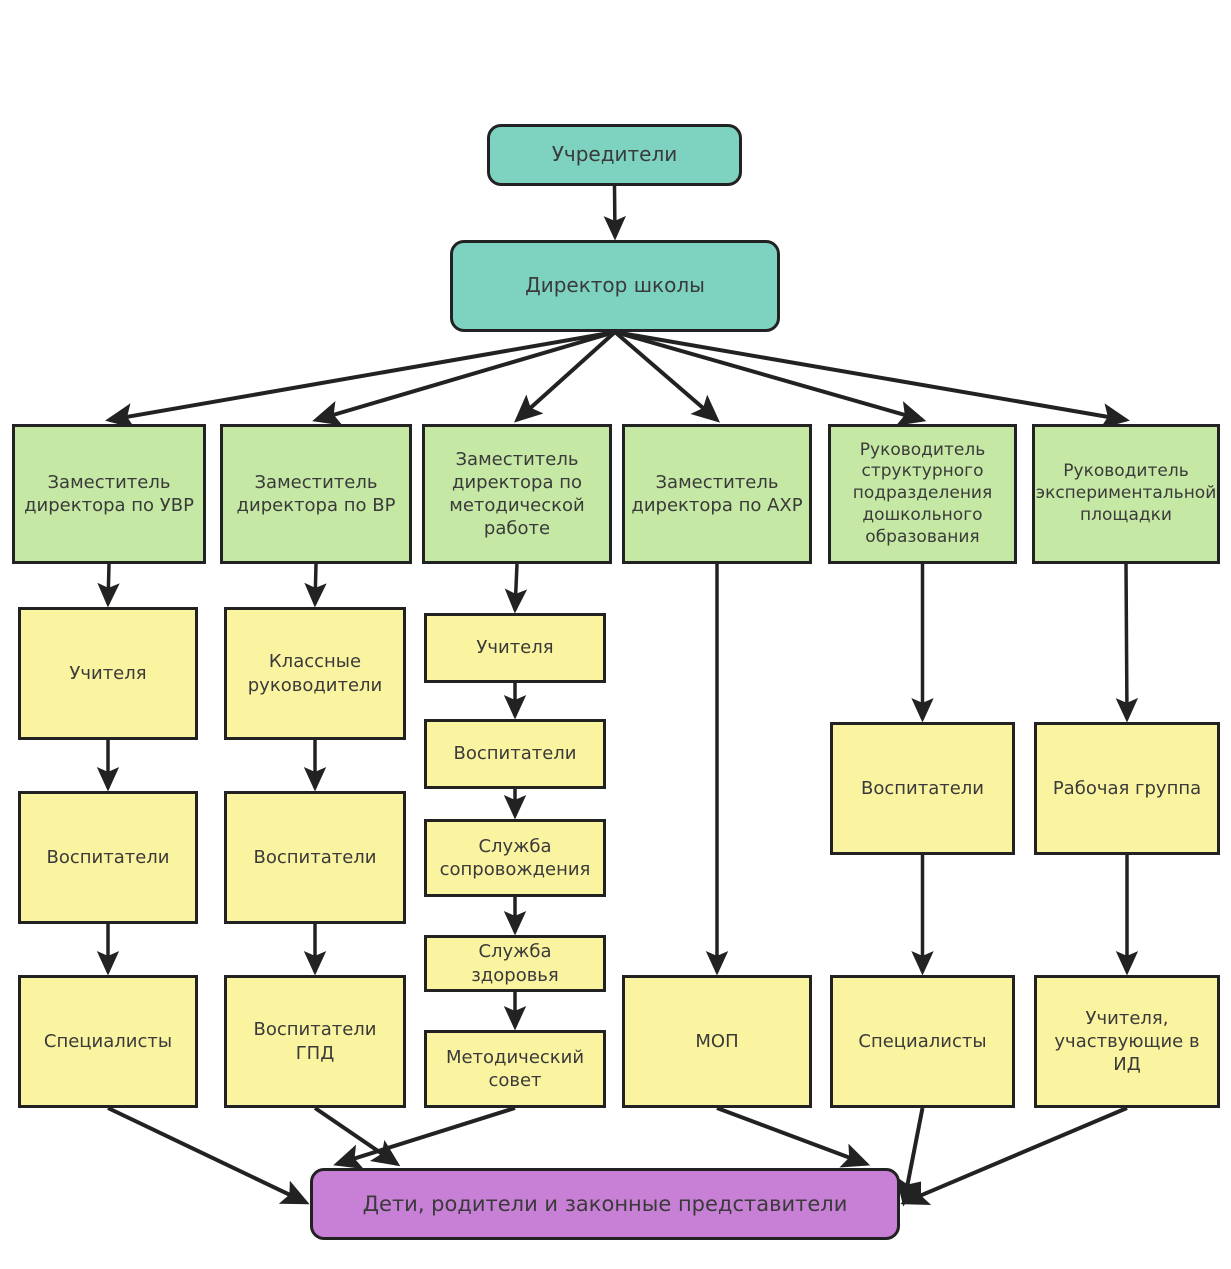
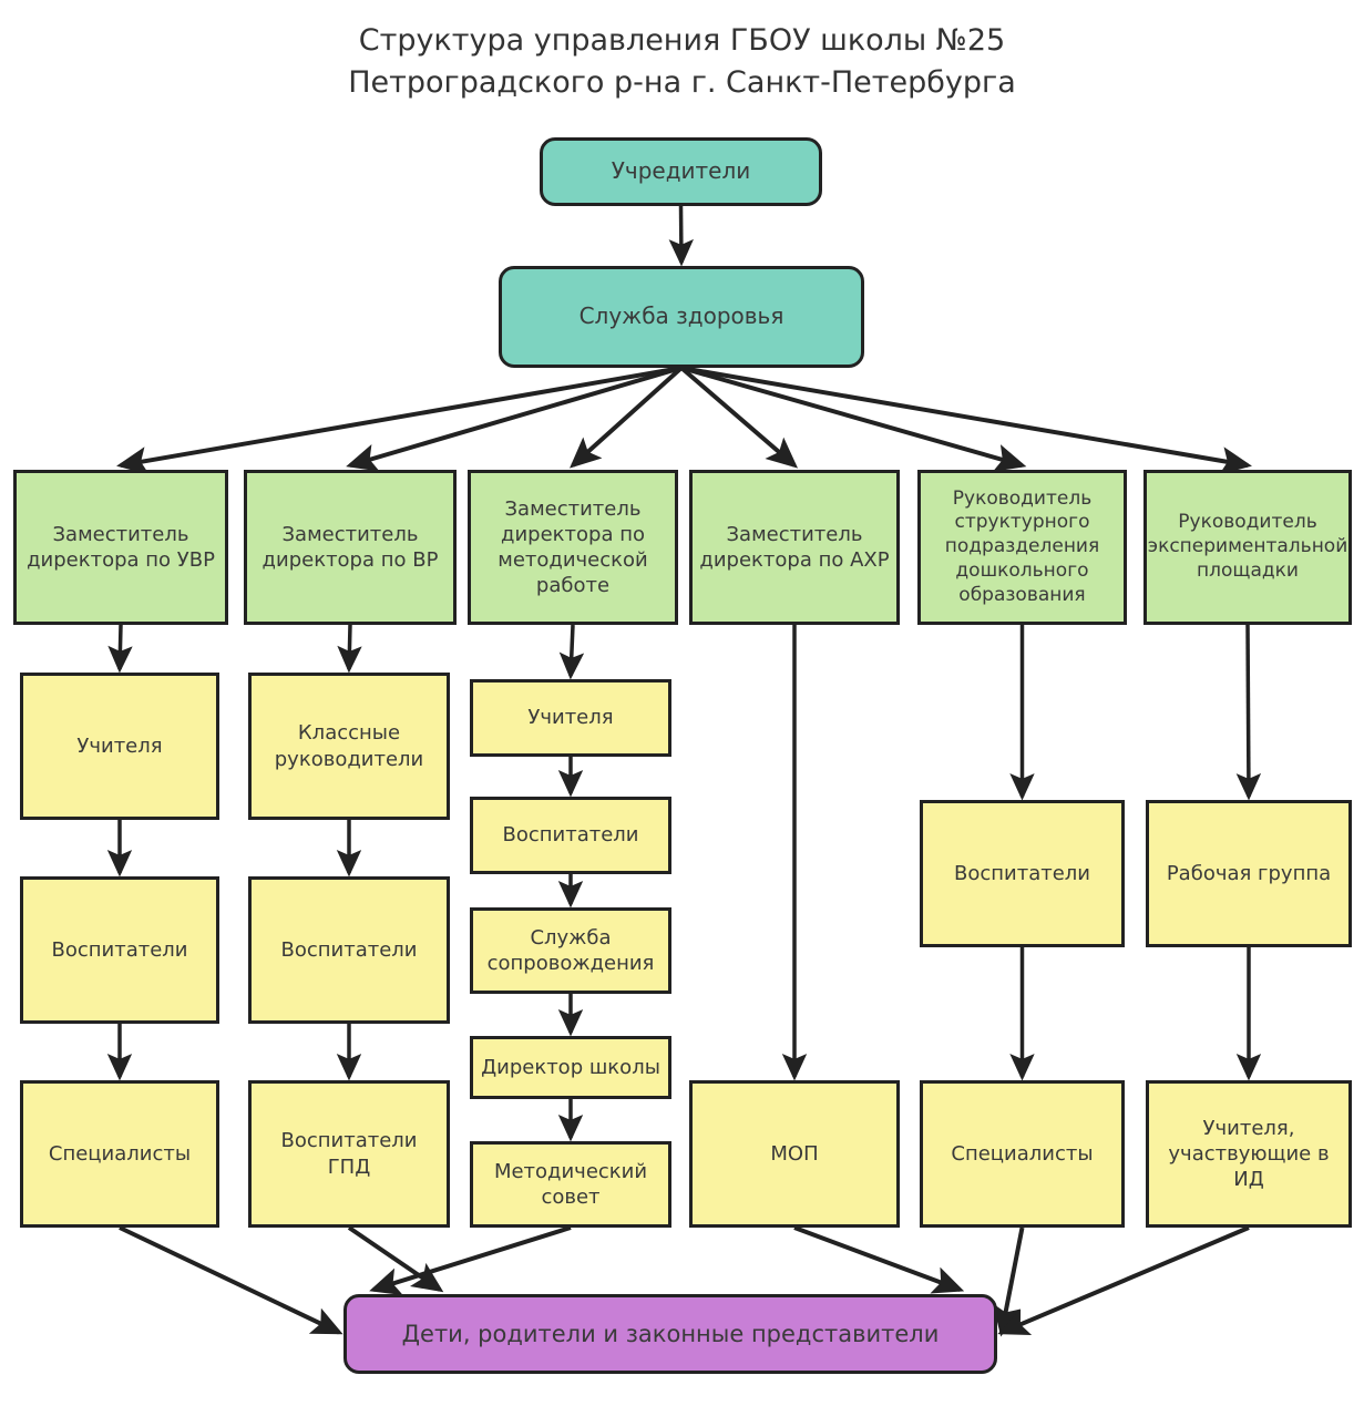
+ Структура управления ГБОУ школы №25
+ Петроградского р-на г. Санкт-Петербурга
  Учредители
- Директор школы
+ Служба здоровья
  Заместитель
  директора по УВР
  Заместитель
  директора по ВР
  Заместитель
  директора по
  методической
  работе
  Заместитель
  директора по АХР
  Руководитель
  структурного
  подразделения
  дошкольного
  образования
  Руководитель
  экспериментальной
  площадки
  Учителя
  Воспитатели
  Специалисты
  Классные
  руководители
  Воспитатели
  Воспитатели ГПД
  Учителя
  Воспитатели
  Служба
  сопровождения
- Служба здоровья
+ Директор школы
  Методический
  совет
  МОП
  Воспитатели
  Специалисты
  Рабочая группа
  Учителя,
  участвующие в ИД
  Дети, родители и законные представители
